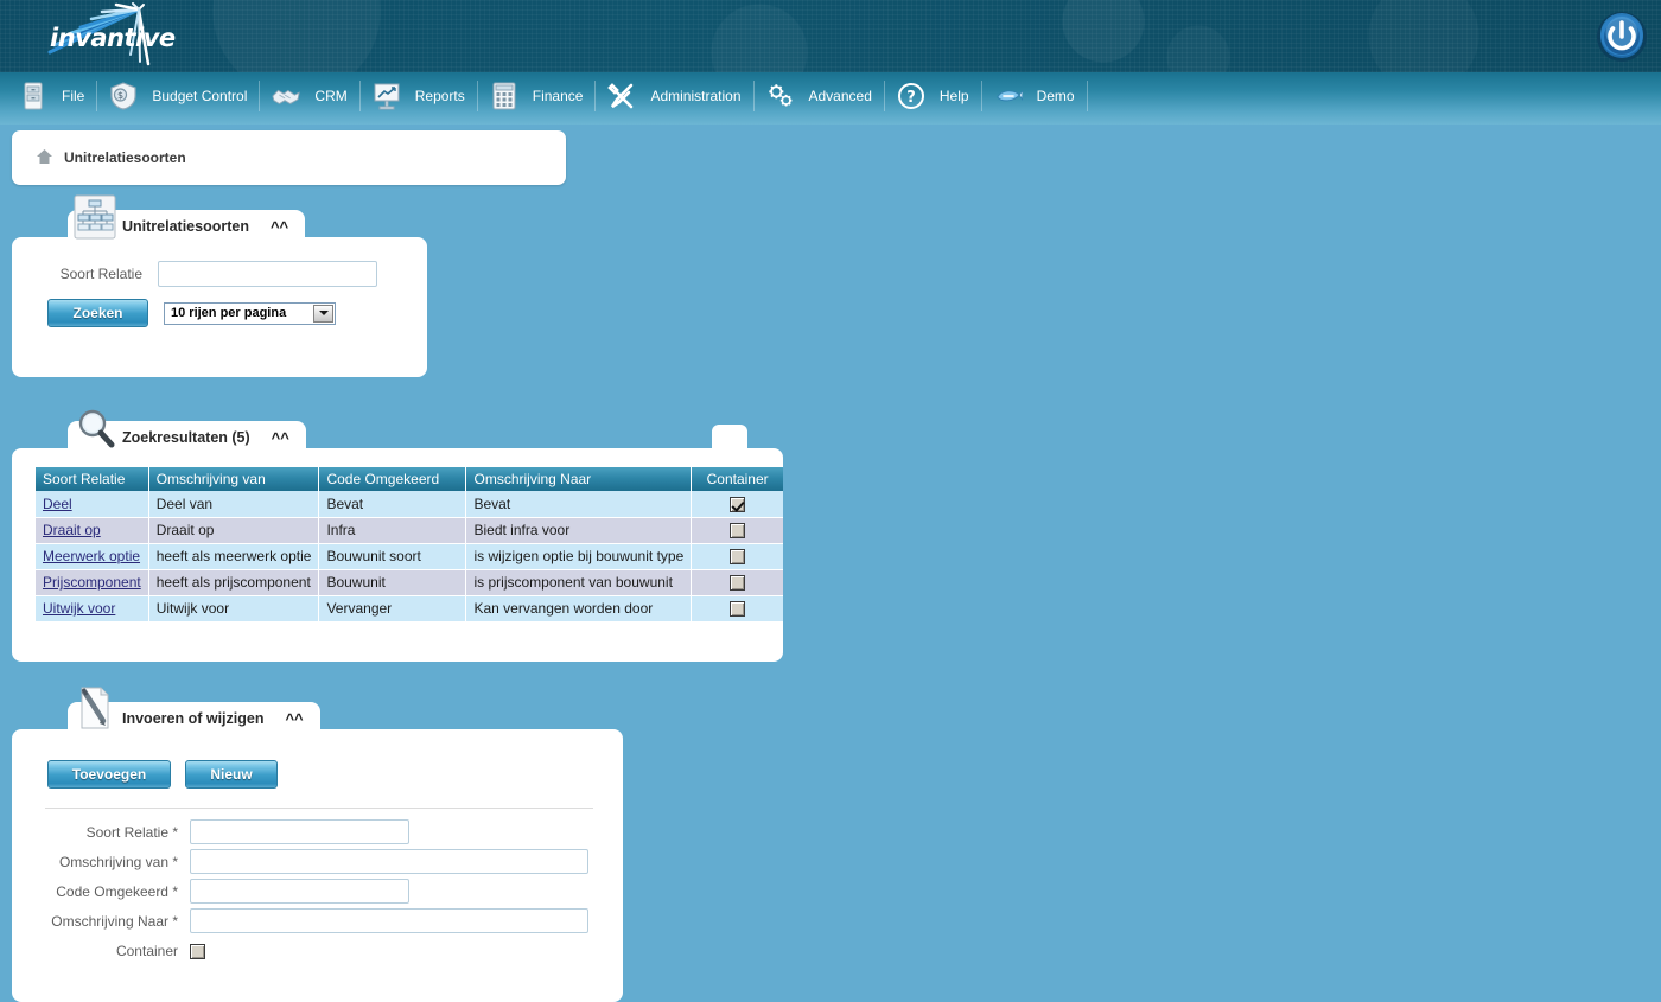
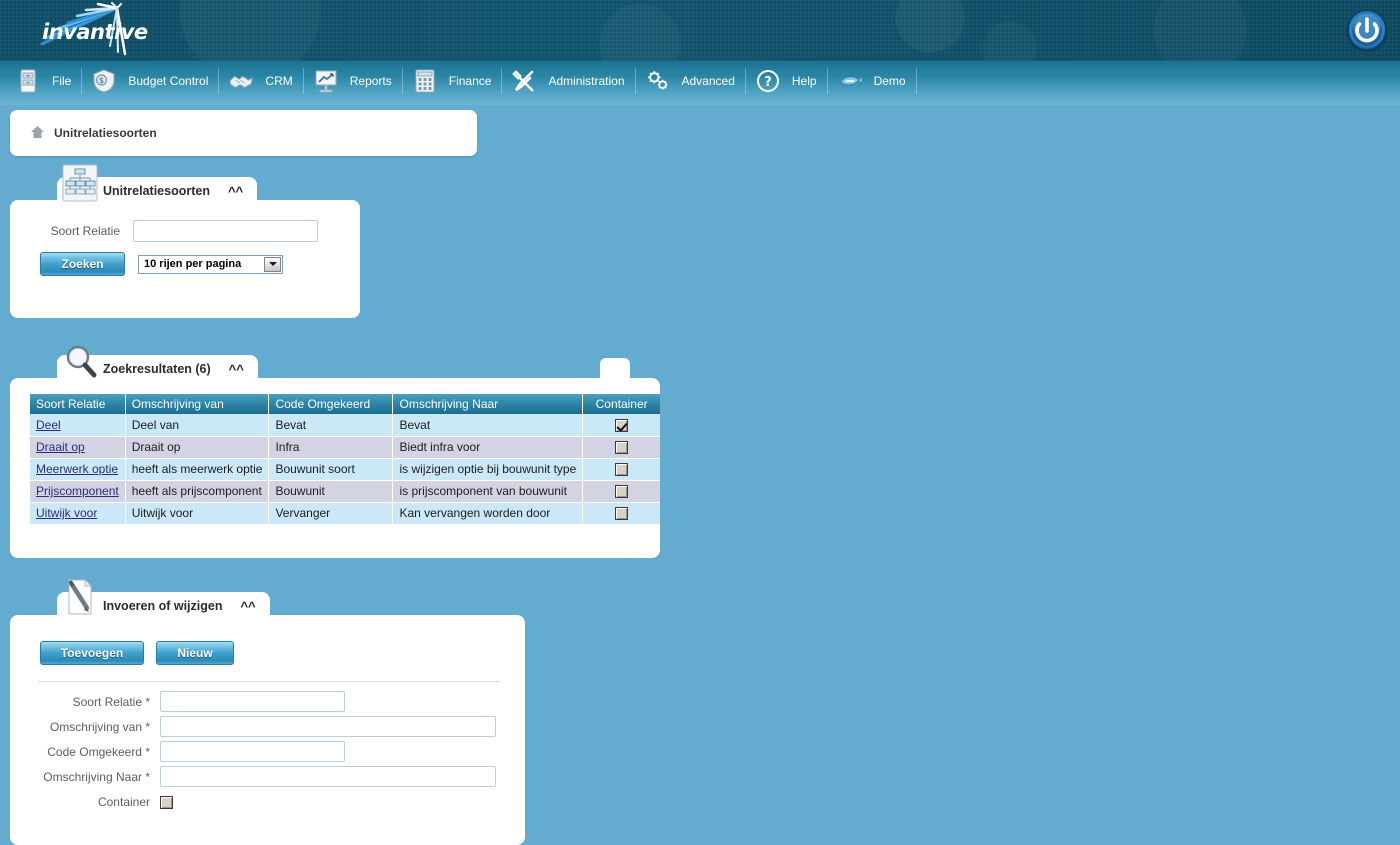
  invantive
  File
  $
  Budget Control
  CRM
  Reports
  Finance
  Administration
  Advanced
  ?
  Help
  Demo
  Unitrelatiesoorten
  Unitrelatiesoorten
  ^^
  Soort Relatie
  Zoeken
  10 rijen per pagina
- Zoekresultaten (5)
+ Zoekresultaten (6)
  ^^
  Soort Relatie	Omschrijving van	Code Omgekeerd	Omschrijving Naar	Container
  Deel	Deel van	Bevat	Bevat
  Draait op	Draait op	Infra	Biedt infra voor
  Meerwerk optie	heeft als meerwerk optie	Bouwunit soort	is wijzigen optie bij bouwunit type
  Prijscomponent	heeft als prijscomponent	Bouwunit	is prijscomponent van bouwunit
  Uitwijk voor	Uitwijk voor	Vervanger	Kan vervangen worden door
  Invoeren of wijzigen
  ^^
  Toevoegen
  Nieuw
  Soort Relatie *
  Omschrijving van *
  Code Omgekeerd *
  Omschrijving Naar *
  Container
